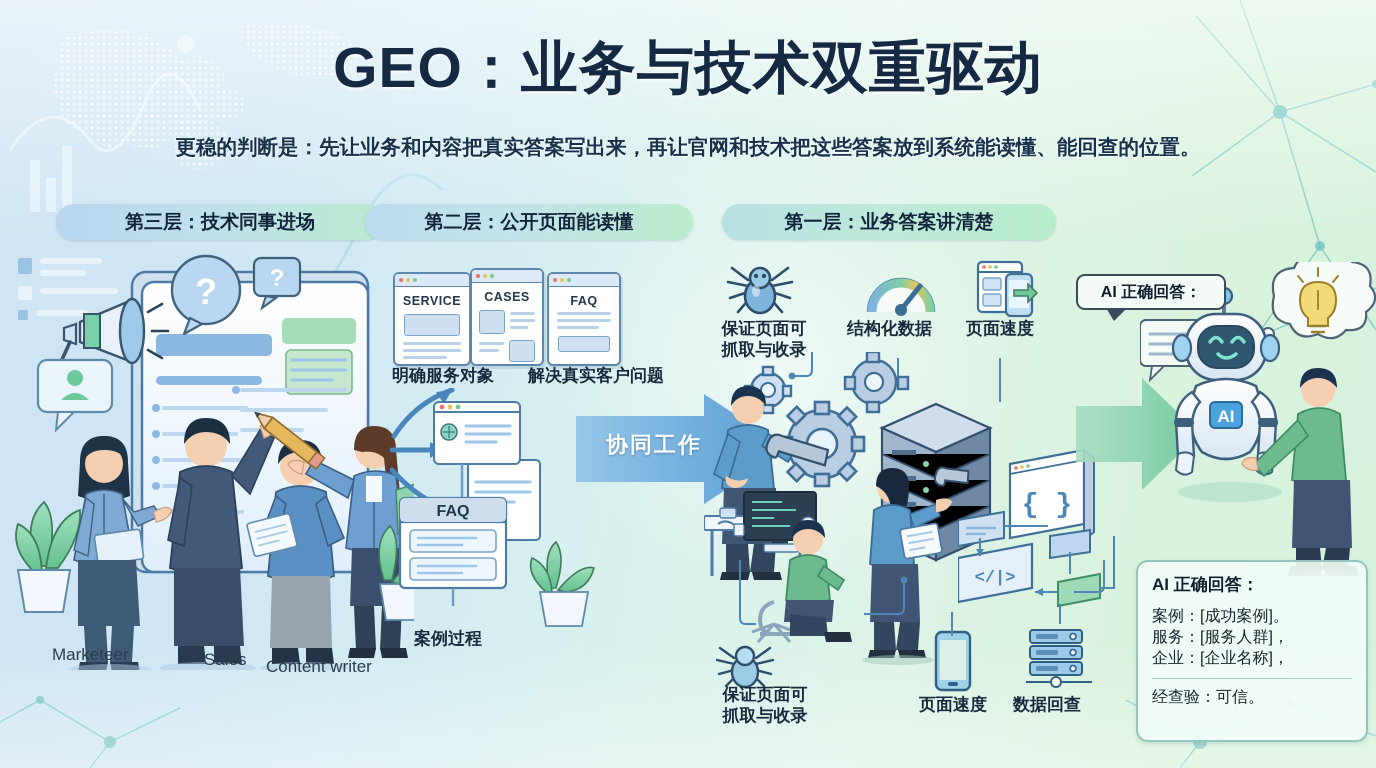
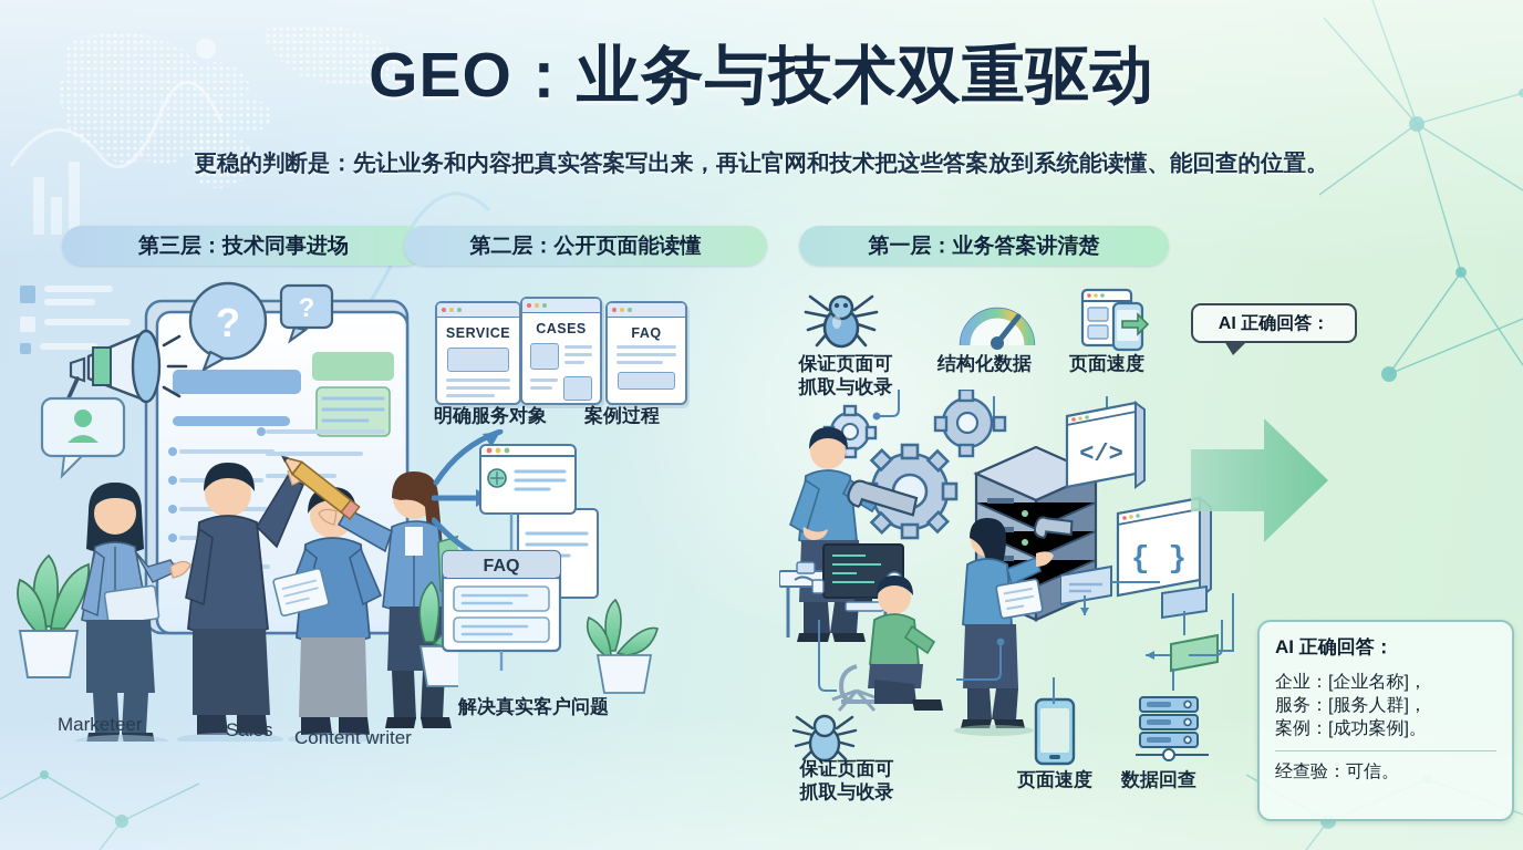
  GEO：业务与技术双重驱动
  更稳的判断是：先让业务和内容把真实答案写出来，再让官网和技术把这些答案放到系统能读懂、能回查的位置。
  第三层：技术同事进场
  第二层：公开页面能读懂
  第一层：业务答案讲清楚
  ?
  ?
  Marketeer
  Sales
  Content writer
  SERVICE
  CASES
  FAQ
  明确服务对象
- 解决真实客户问题
+ 案例过程
  FAQ
- 案例过程
+ 解决真实客户问题
- 协同工作
  保证页面可
  抓取与收录
  结构化数据
  页面速度
+ </>
  { }
- </|>
- AI
  AI 正确回答：
  保证页面可
  抓取与收录
  页面速度
  数据回查
  AI 正确回答：
- 案例：[成功案例]。
+ 企业：[企业名称]，
  服务：[服务人群]，
- 企业：[企业名称]，
+ 案例：[成功案例]。
  经查验：可信。
